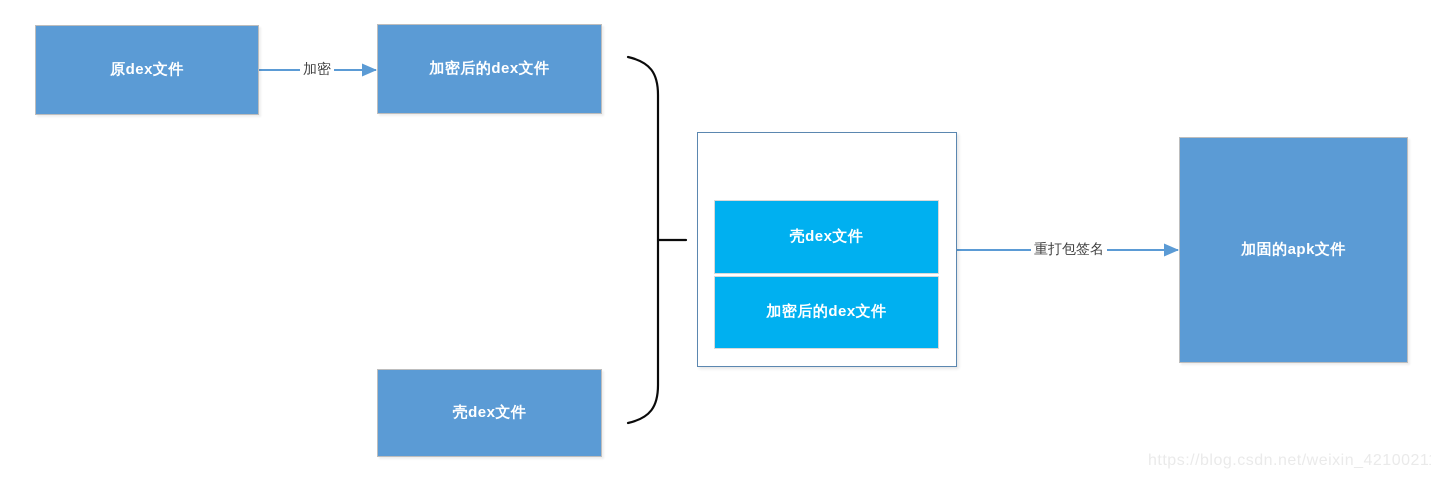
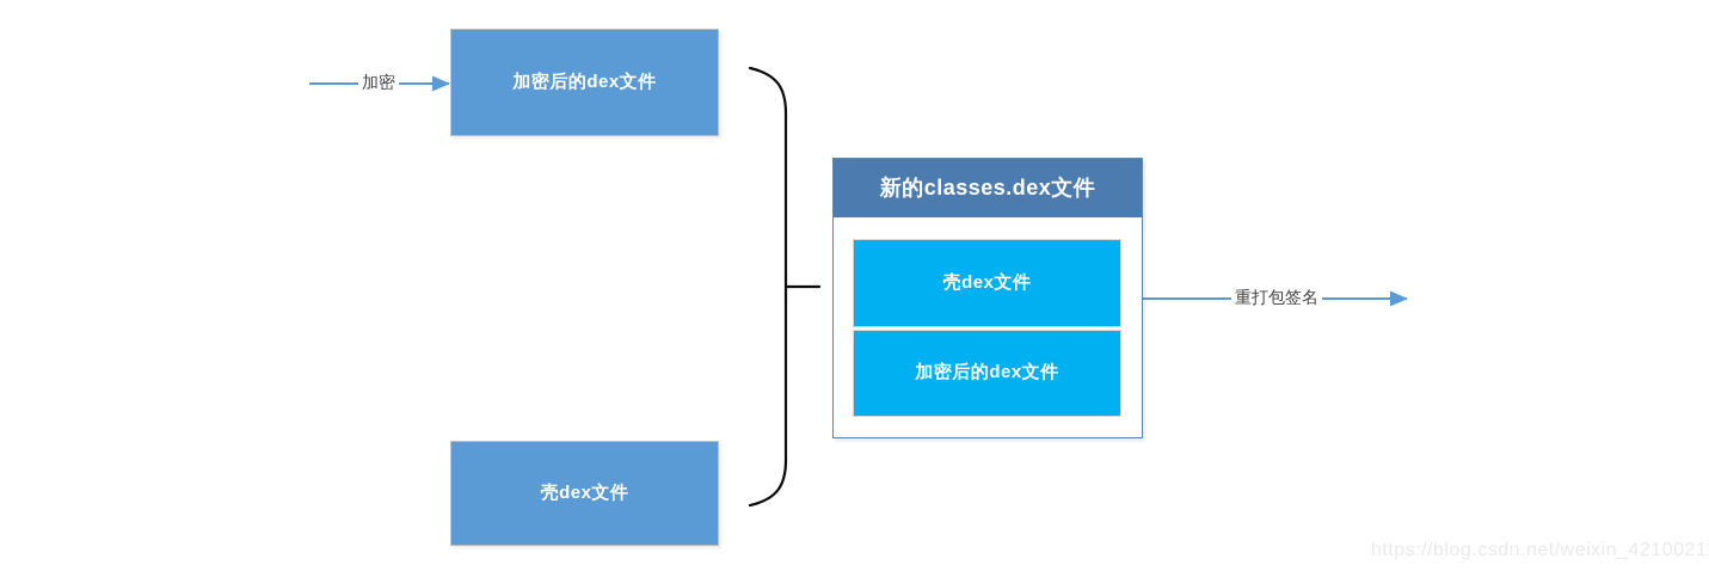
- 原dex文件
  加密后的dex文件
  壳dex文件
+ 新的classes.dex文件
  壳dex文件
  加密后的dex文件
- 加固的apk文件
  加密
  重打包签名
